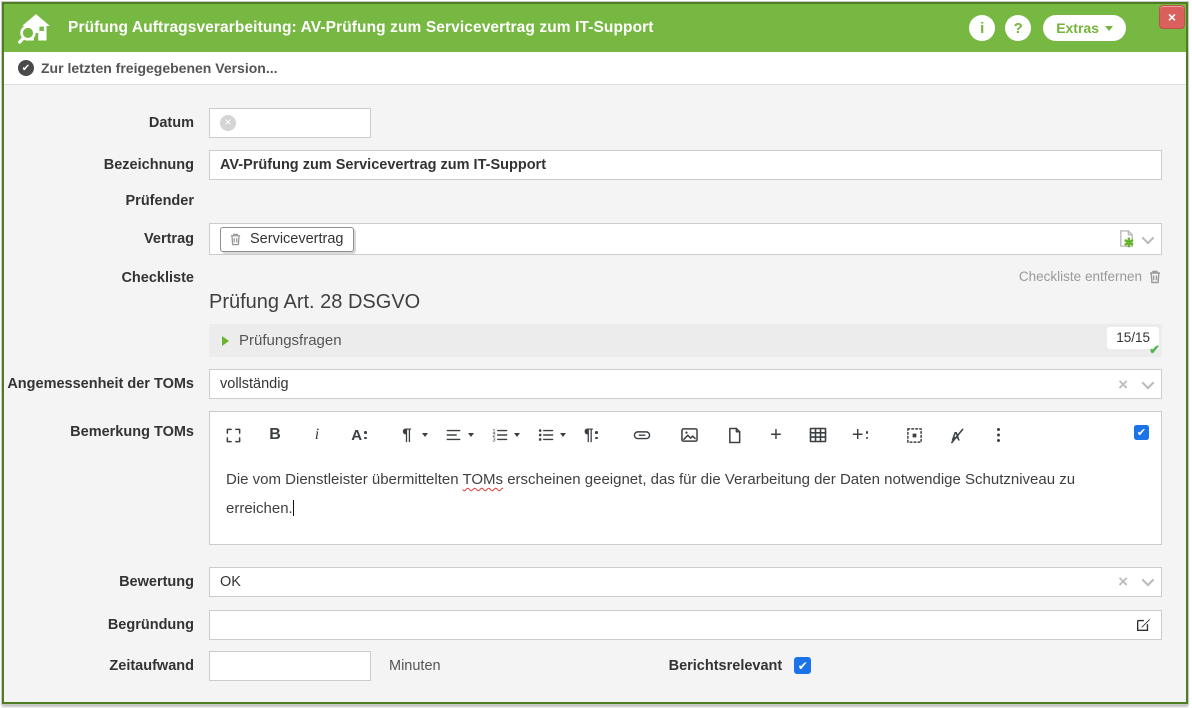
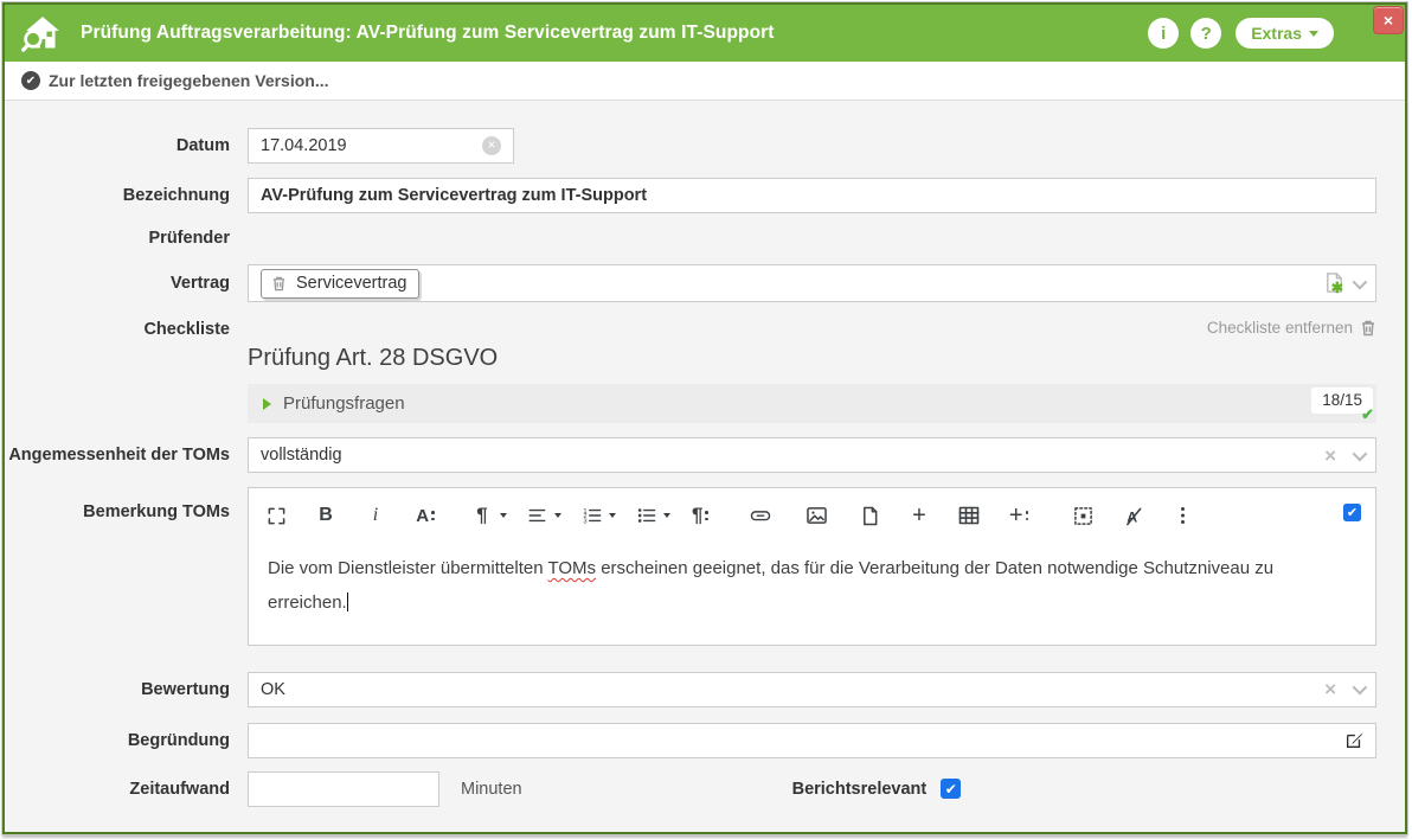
  Prüfung Auftragsverarbeitung: AV-Prüfung zum Servicevertrag zum IT-Support
  i
  ?
  Extras
  ×
  ✔
  Zur letzten freigegebenen Version...
  Datum
+ 17.04.2019
  ×
  Bezeichnung
  AV-Prüfung zum Servicevertrag zum IT-Support
  Prüfender
  Vertrag
  Servicevertrag
  ✱
  Checkliste
  Checkliste entfernen
  Prüfung Art. 28 DSGVO
  Prüfungsfragen
- 15/15
+ 18/15
  ✔
  Angemessenheit der TOMs
  vollständig
  ×
  Bemerkung TOMs
  B
  i
  A
  ¶
  ¶
  +
  +
  ✔
  Die vom Dienstleister übermittelten TOMs erscheinen geeignet, das für die Verarbeitung der Daten notwendige Schutzniveau zu erreichen.
  Bewertung
  OK
  ×
  Begründung
  Zeitaufwand
  Minuten
  Berichtsrelevant
  ✔
